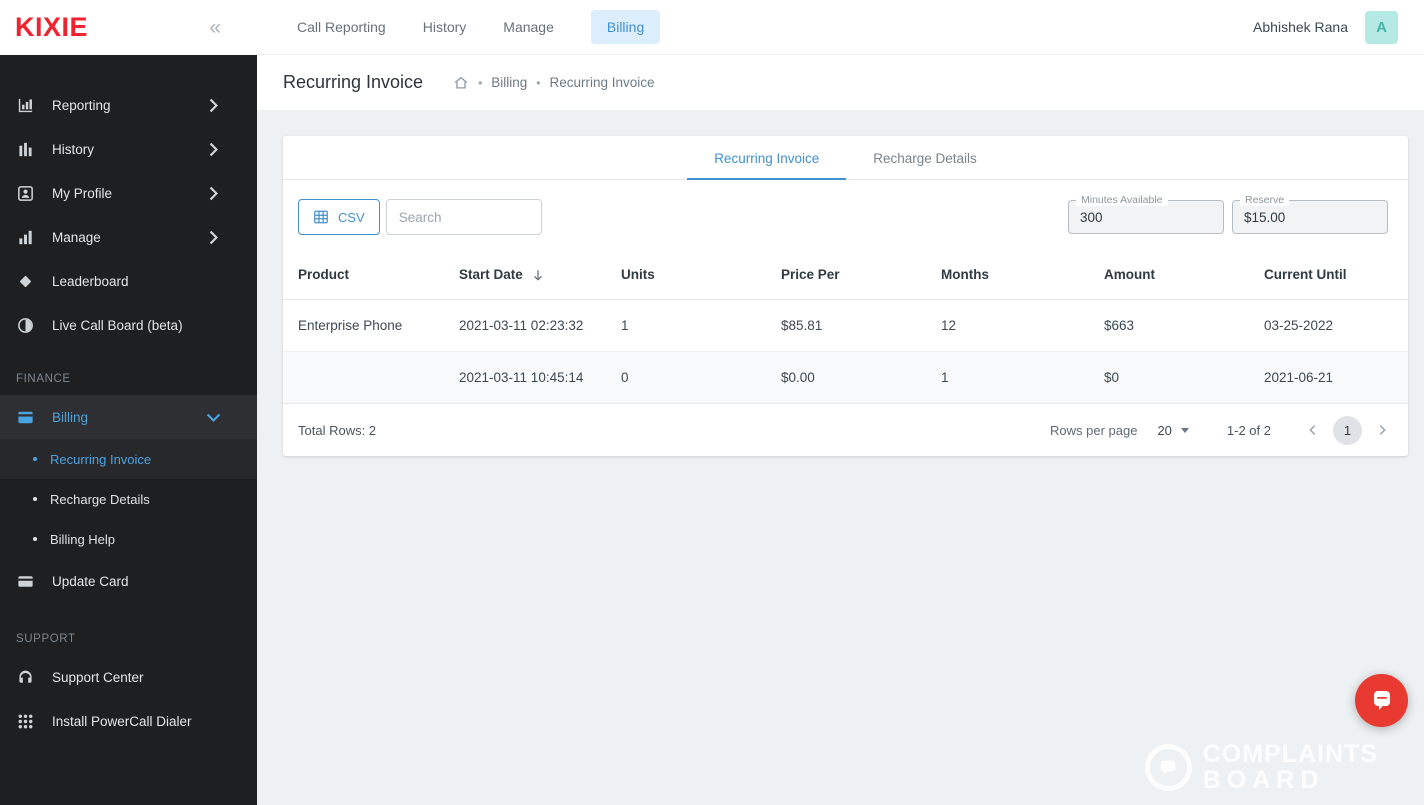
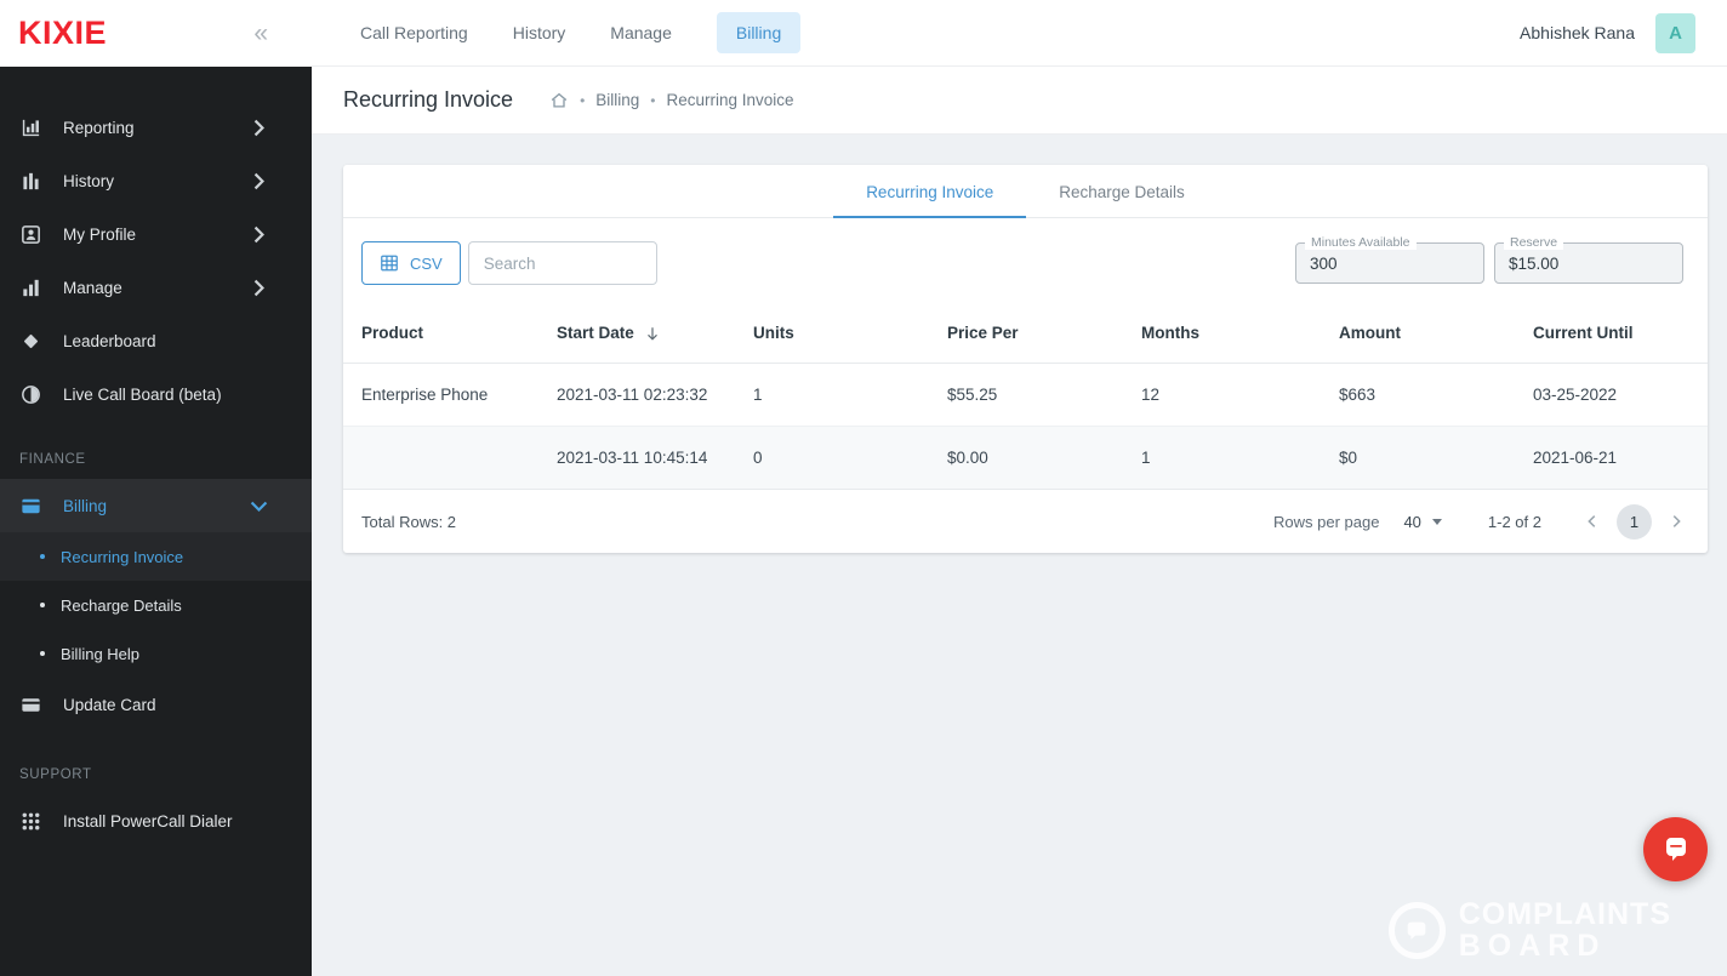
  KIXIE
  «
  Reporting
  History
  My Profile
  Manage
  Leaderboard
  Live Call Board (beta)
  FINANCE
  Billing
  Recurring Invoice
  Recharge Details
  Billing Help
  Update Card
  SUPPORT
- Support Center
  Install PowerCall Dialer
  Call Reporting
  History
  Manage
  Billing
  Abhishek Rana
  A
  Recurring Invoice
  •
  Billing
  •
  Recurring Invoice
  Recurring Invoice
  Recharge Details
  CSV
  Search
  Minutes Available
  300
  Reserve
  $15.00
  Product	Start Date	Units	Price Per	Months	Amount	Current Until
- Enterprise Phone	2021-03-11 02:23:32	1	$85.81	12	$663	03-25-2022
+ Enterprise Phone	2021-03-11 02:23:32	1	$55.25	12	$663	03-25-2022
  	2021-03-11 10:45:14	0	$0.00	1	$0	2021-06-21
  Total Rows: 2
  Rows per page
- 20
+ 40
  1-2 of 2
  1
